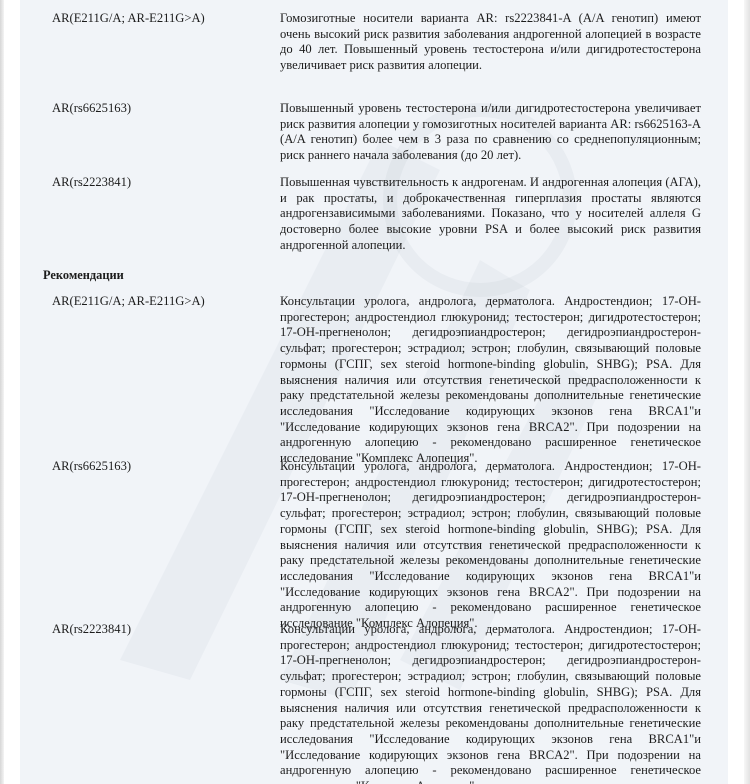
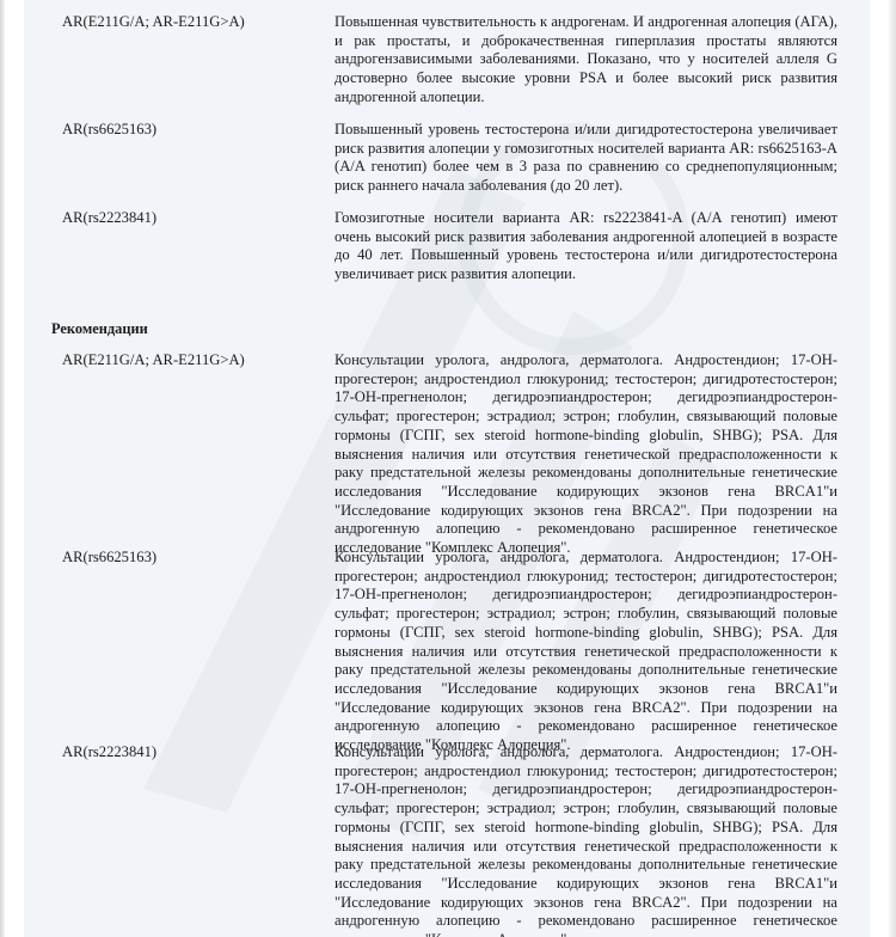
  AR(E211G/A; AR-E211G>A)
- Гомозиготные носители варианта AR: rs2223841-A (A/A генотип) имеют очень высокий риск развития заболевания андрогенной алопецией в возрасте до 40 лет. Повышенный уровень тестостерона и/или дигидротестостерона увеличи­вает риск развития алопеции.
+ Повышенная чувствительность к андрогенам. И андрогенная алопеция (АГА), и рак простаты, и доброкачественная гиперплазия простаты являются андроген­зависимыми заболеваниями. Показано, что у носителей аллеля G достоверно более высокие уровни PSA и более высокий риск развития андрогенной алопе­ции.
  AR(rs6625163)
  Повышенный уровень тестостерона и/или дигидротестостерона увеличивает риск развития алопеции у гомозиготных носителей варианта AR: rs6625163-A (A/A генотип) более чем в 3 раза по сравнению со среднепопуляционным; риск раннего начала заболевания (до 20 лет).
  AR(rs2223841)
- Повышенная чувствительность к андрогенам. И андрогенная алопеция (АГА), и рак простаты, и доброкачественная гиперплазия простаты являются андроген­зависимыми заболеваниями. Показано, что у носителей аллеля G достоверно более высокие уровни PSA и более высокий риск развития андрогенной алопе­ции.
+ Гомозиготные носители варианта AR: rs2223841-A (A/A генотип) имеют очень высокий риск развития заболевания андрогенной алопецией в возрасте до 40 лет. Повышенный уровень тестостерона и/или дигидротестостерона увеличи­вает риск развития алопеции.
  Рекомендации
  AR(E211G/A; AR-E211G>A)
  Консультации уролога, андролога, дерматолога. Андростендион; 17-ОН-прогестерон; андростендиол глюкуронид; тестостерон; дигидротестостерон; 17-ОН-прегненолон; дегидроэпиандростерон; дегидроэпиандростерон-сульфат; прогестерон; эстрадиол; эстрон; глобулин, связывающий половые гормоны (ГСПГ, sex steroid hormone-binding globulin, SHBG); PSA. Для выяснения нали­чия или отсутствия генетической предрасположенности к раку предстательной железы рекомендованы дополнительные генетические исследования "Исследо­вание кодирующих экзонов гена BRCA1"и "Исследование кодирующих экзонов гена BRCA2". При подозрении на андрогенную алопецию - рекомендовано рас­ширенное генетическое исследование "Комплекс Алопеция".
  AR(rs6625163)
  Консультации уролога, андролога, дерматолога. Андростендион; 17-ОН-прогестерон; андростендиол глюкуронид; тестостерон; дигидротестостерон; 17-ОН-прегненолон; дегидроэпиандростерон; дегидроэпиандростерон-сульфат; прогестерон; эстрадиол; эстрон; глобулин, связывающий половые гормоны (ГСПГ, sex steroid hormone-binding globulin, SHBG); PSA. Для выяснения нали­чия или отсутствия генетической предрасположенности к раку предстательной железы рекомендованы дополнительные генетические исследования "Исследо­вание кодирующих экзонов гена BRCA1"и "Исследование кодирующих экзонов гена BRCA2". При подозрении на андрогенную алопецию - рекомендовано рас­ширенное генетическое исследование "Комплекс Алопеция".
  AR(rs2223841)
  Консультации уролога, андролога, дерматолога. Андростендион; 17-ОН-прогестерон; андростендиол глюкуронид; тестостерон; дигидротестостерон; 17-ОН-прегненолон; дегидроэпиандростерон; дегидроэпиандростерон-сульфат; прогестерон; эстрадиол; эстрон; глобулин, связывающий половые гормоны (ГСПГ, sex steroid hormone-binding globulin, SHBG); PSA. Для выяснения нали­чия или отсутствия генетической предрасположенности к раку предстательной железы рекомендованы дополнительные генетические исследования "Исследо­вание кодирующих экзонов гена BRCA1"и "Исследование кодирующих экзонов гена BRCA2". При подозрении на андрогенную алопецию - рекомендовано рас­ширенное генетическое
